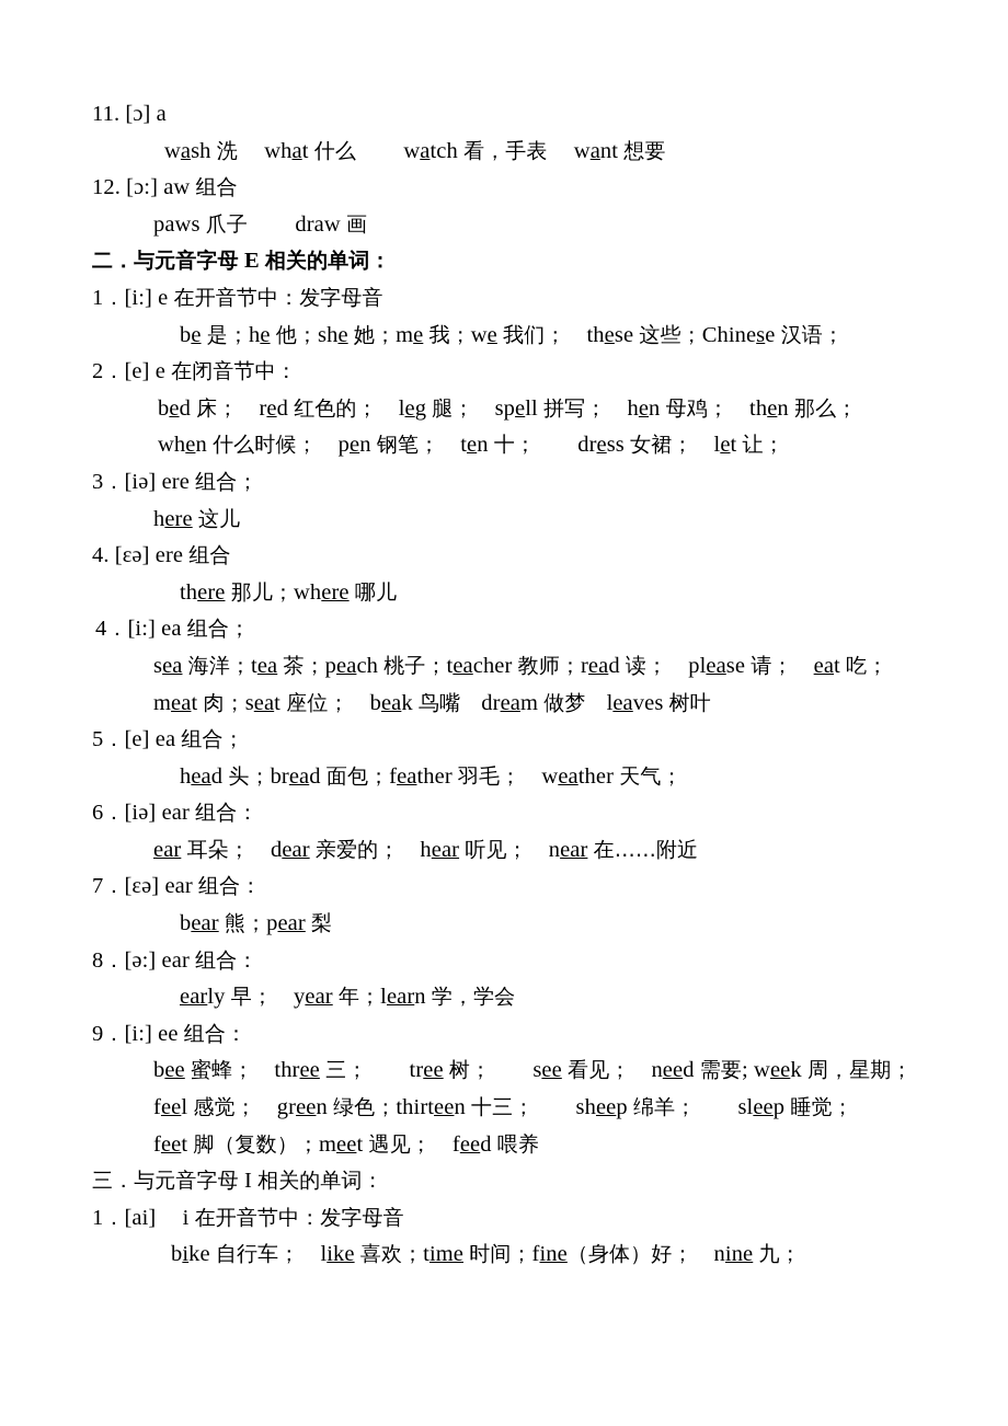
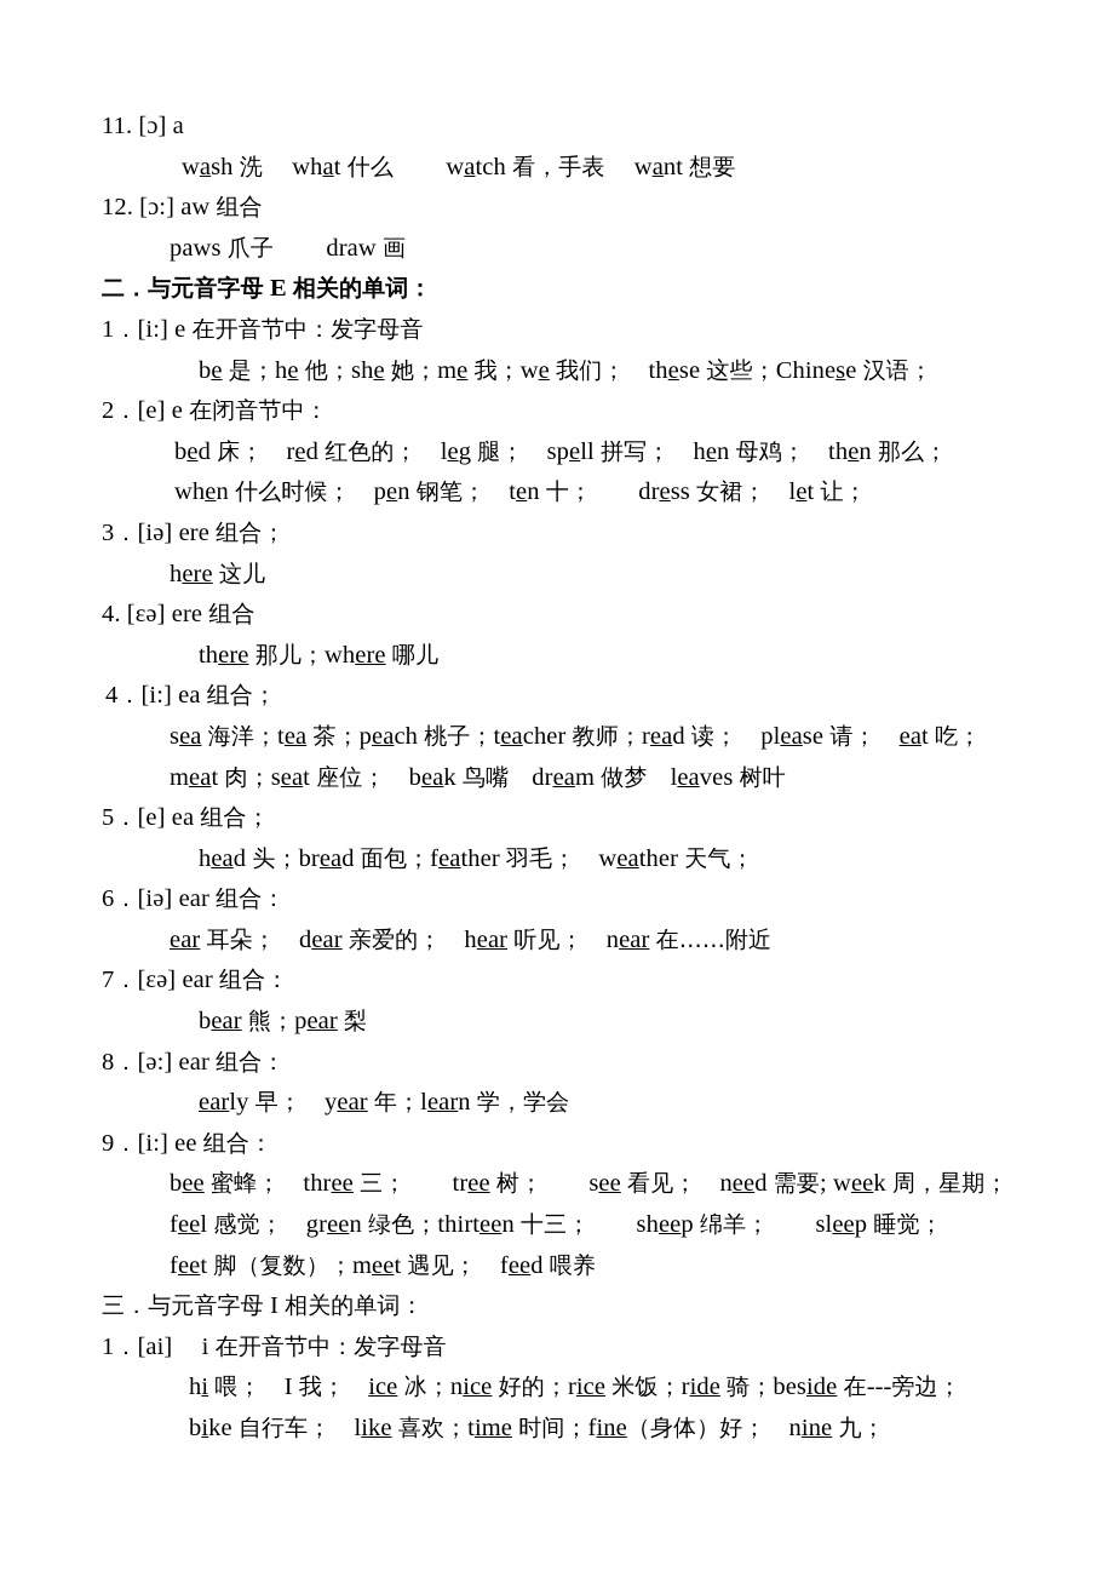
  11. [ɔ] a
  wash 洗 what 什么 watch 看，手表 want 想要
  12. [ɔ:] aw 组合
  paws 爪子 draw 画
  二．与元音字母 E 相关的单词：
  1．[i:] e 在开音节中：发字母音
  be 是；he 他；she 她；me 我；we 我们； these 这些；Chinese 汉语；
  2．[e] e 在闭音节中：
  bed 床； red 红色的； leg 腿； spell 拼写； hen 母鸡； then 那么；
  when 什么时候； pen 钢笔； ten 十； dress 女裙； let 让；
  3．[iə] ere 组合；
  here 这儿
  4. [ɛə] ere 组合
  there 那儿；where 哪儿
  4．[i:] ea 组合；
  sea 海洋；tea 茶；peach 桃子；teacher 教师；read 读； please 请； eat 吃；
  meat 肉；seat 座位； beak 鸟嘴 dream 做梦 leaves 树叶
  5．[e] ea 组合；
  head 头；bread 面包；feather 羽毛； weather 天气；
  6．[iə] ear 组合：
  ear 耳朵； dear 亲爱的； hear 听见； near 在……附近
  7．[ɛə] ear 组合：
  bear 熊；pear 梨
  8．[ə:] ear 组合：
  early 早； year 年；learn 学，学会
  9．[i:] ee 组合：
  bee 蜜蜂； three 三； tree 树； see 看见； need 需要; week 周，星期；
  feel 感觉； green 绿色；thirteen 十三； sheep 绵羊； sleep 睡觉；
  feet 脚（复数）；meet 遇见； feed 喂养
  三．与元音字母 I 相关的单词：
  1．[ai] i 在开音节中：发字母音
+ hi 喂； I 我； ice 冰；nice 好的；rice 米饭；ride 骑；beside 在---旁边；
  bike 自行车； like 喜欢；time 时间；fine（身体）好； nine 九；
